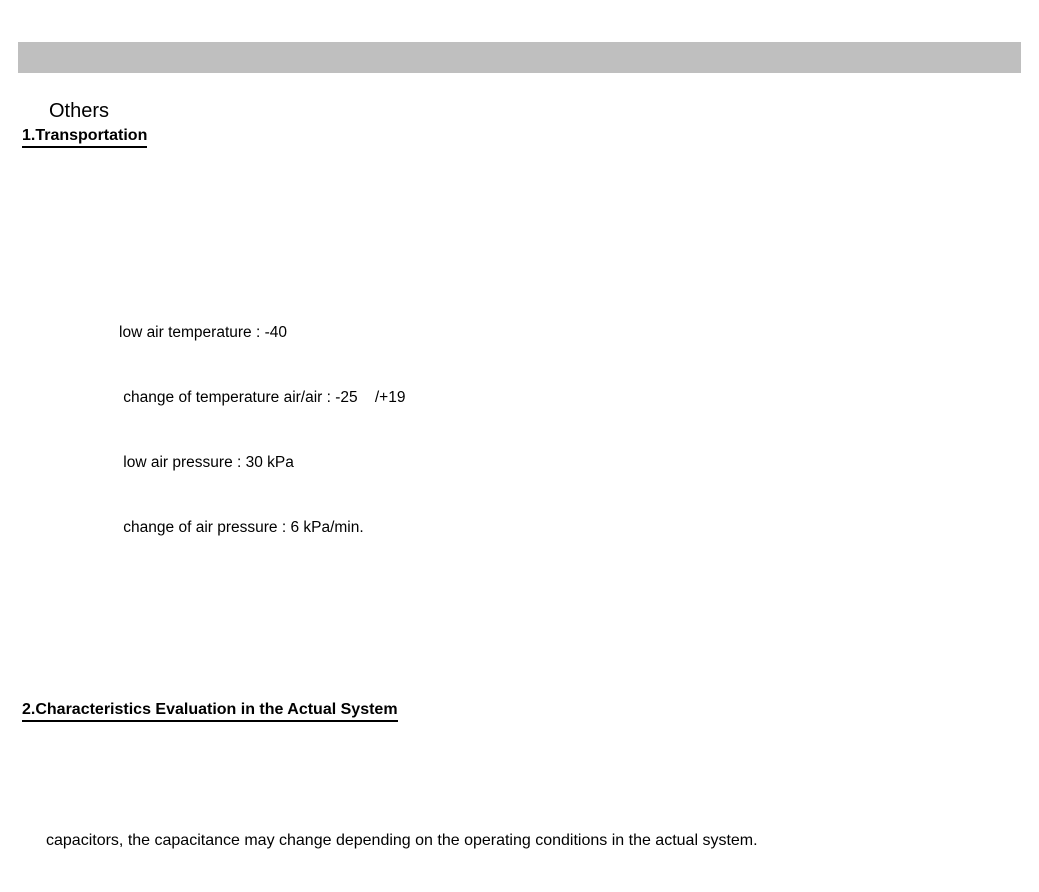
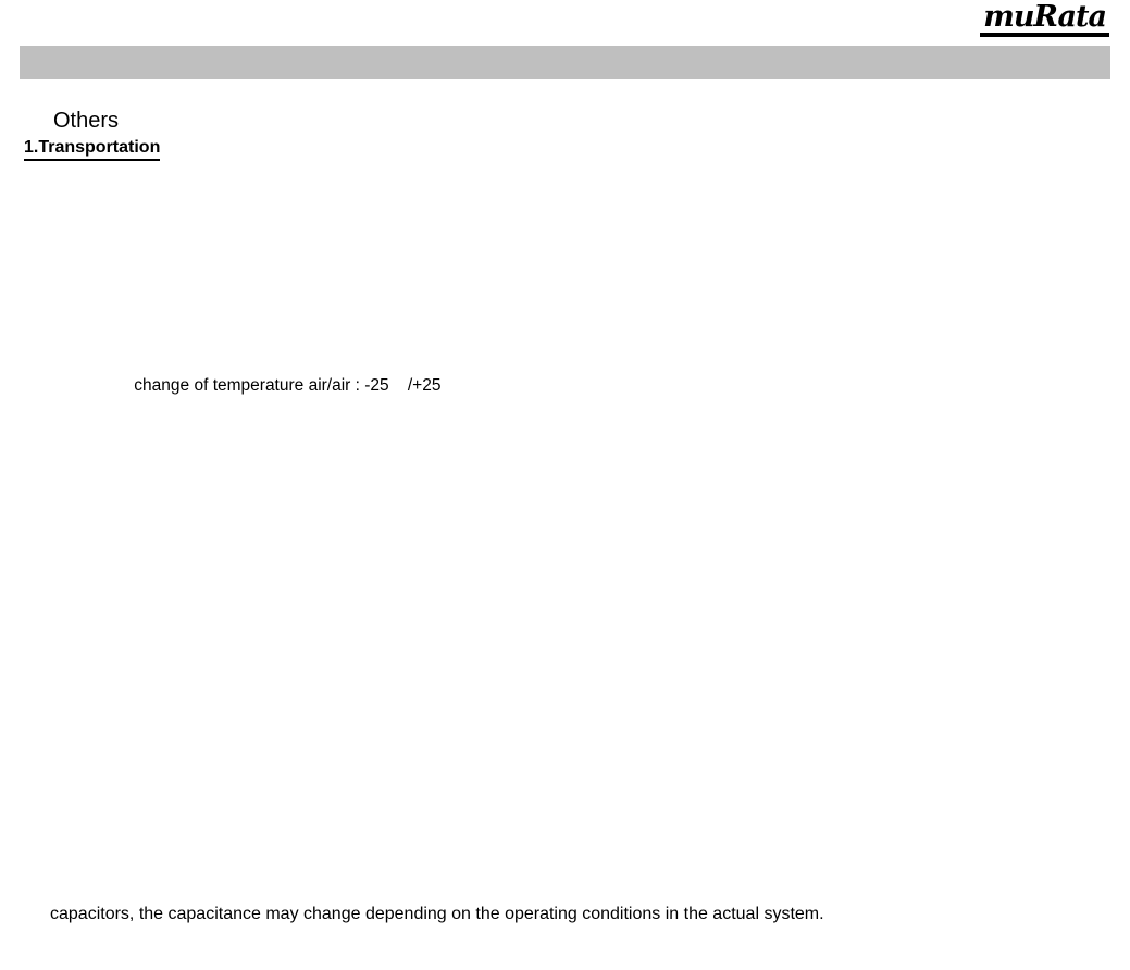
+ muRata
  Others
  1.Transportation
- low air temperature : -40
- change of temperature air/air : -25 /+19
+ change of temperature air/air : -25 /+25
- low air pressure : 30 kPa
- change of air pressure : 6 kPa/min.
- 2.Characteristics Evaluation in the Actual System
  capacitors, the capacitance may change depending on the operating conditions in the actual system.
